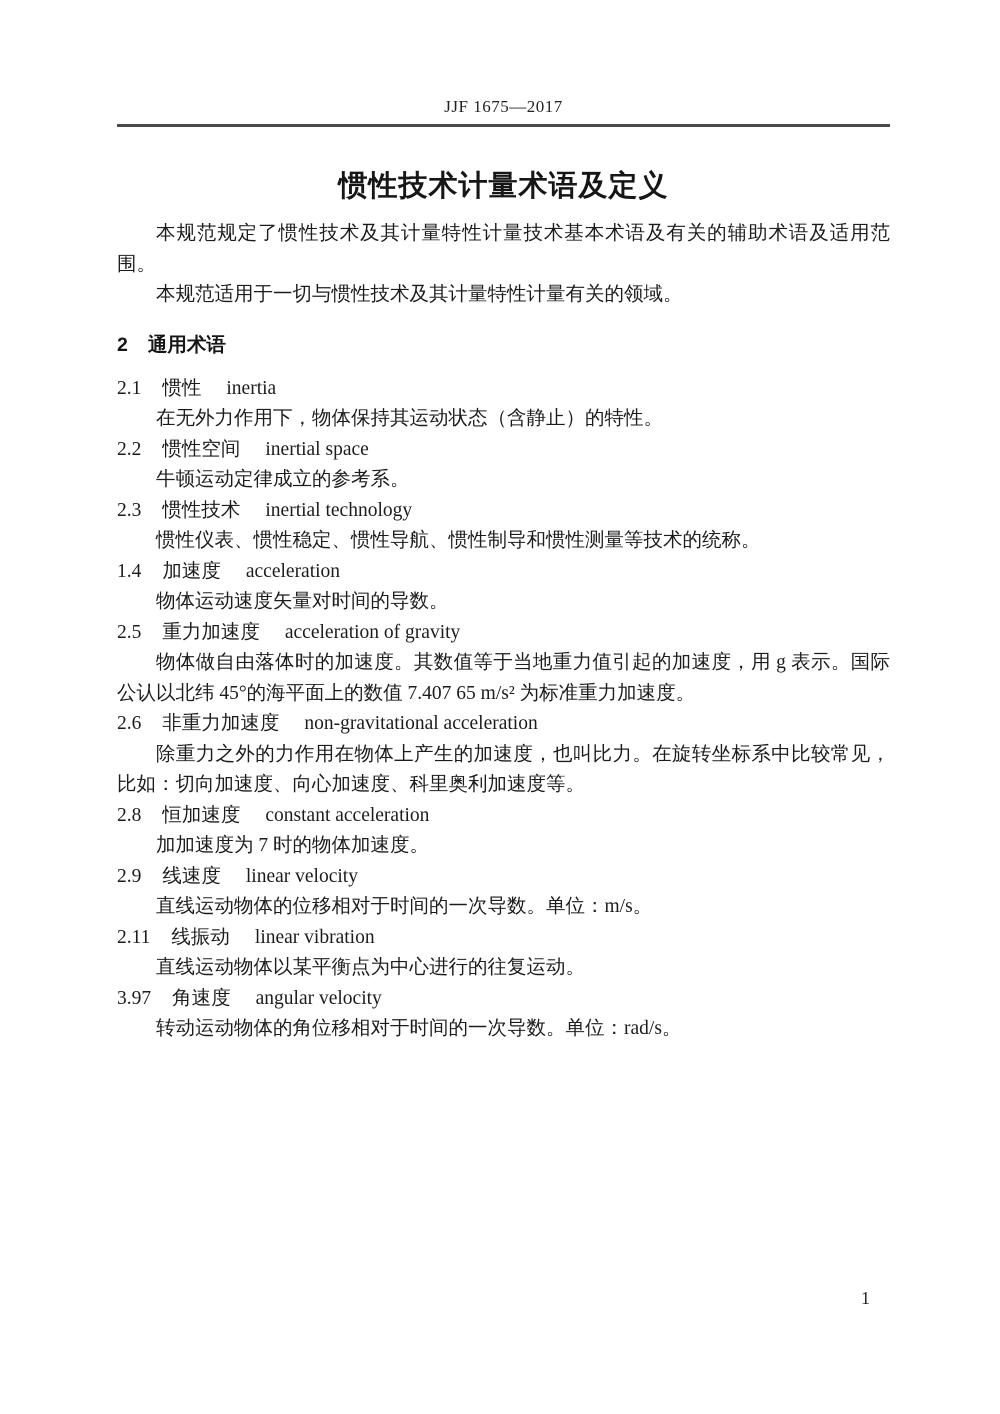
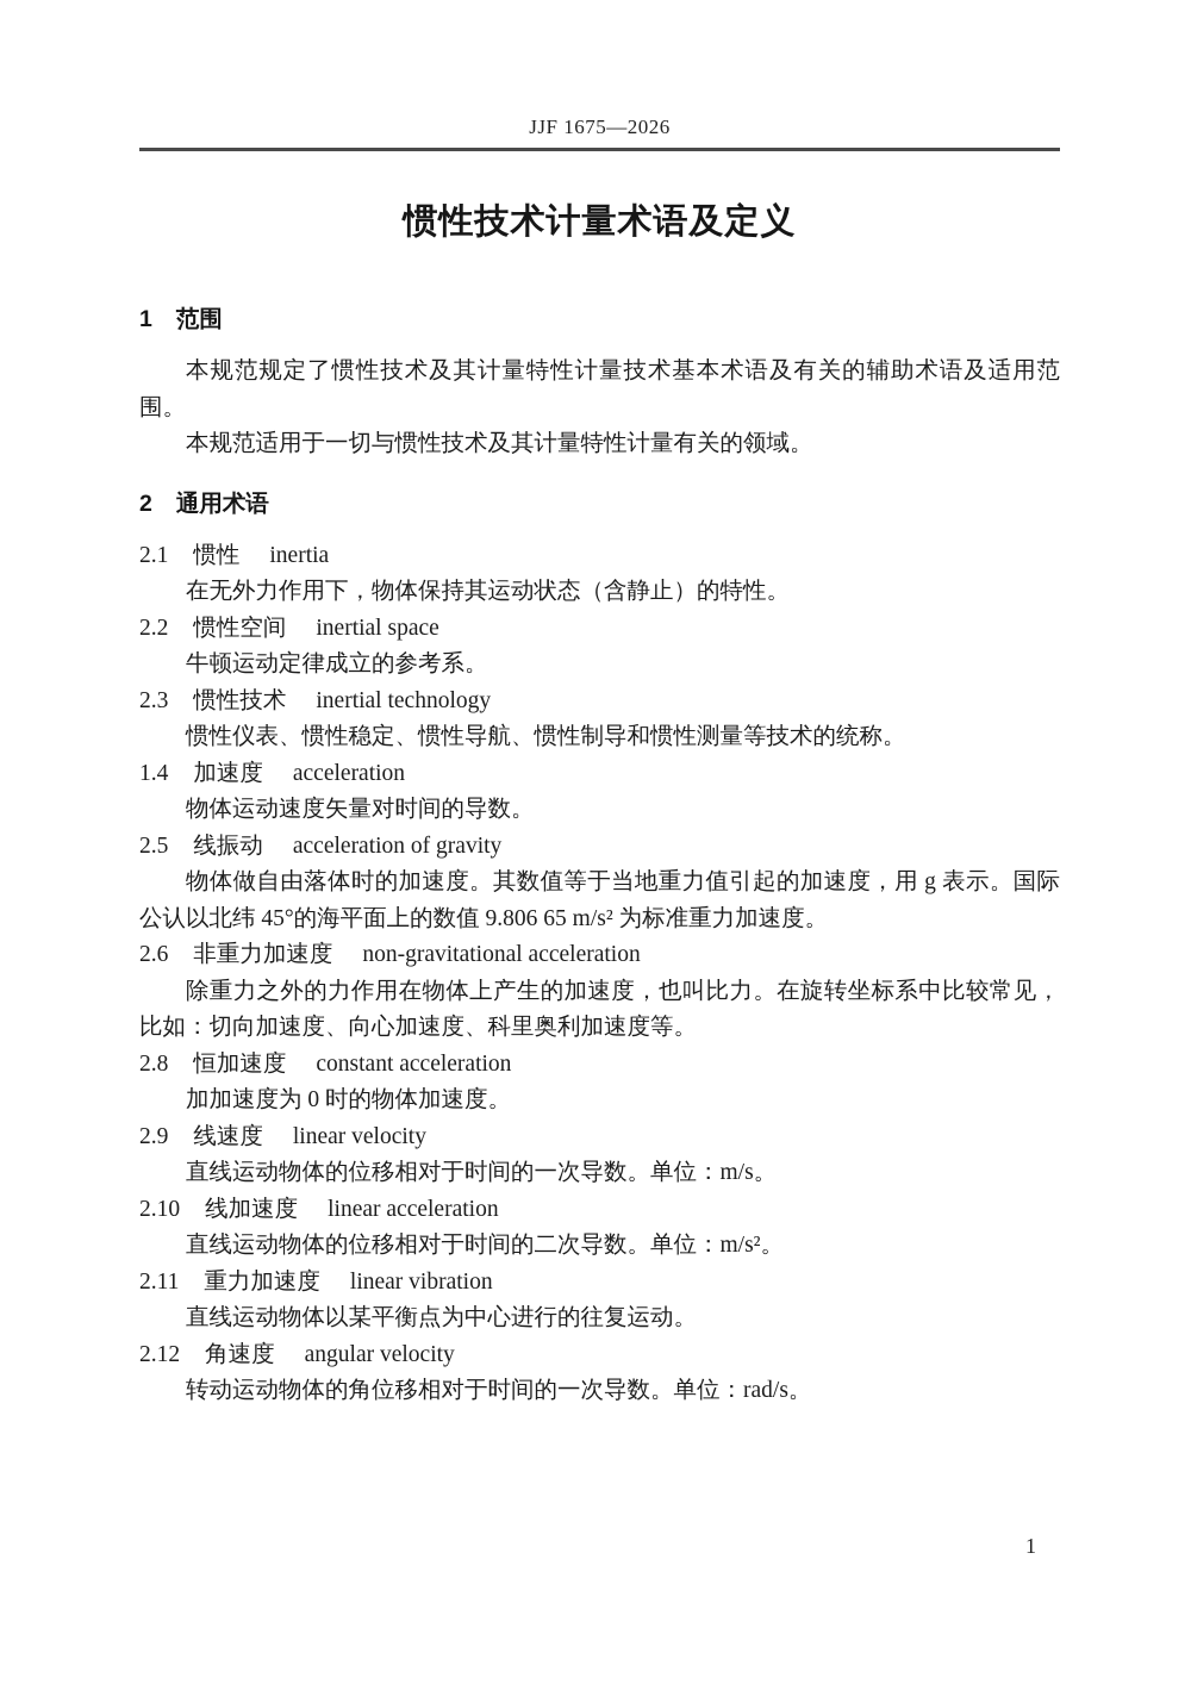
- JJF 1675—2017
+ JJF 1675—2026
  惯性技术计量术语及定义
+ 1 范围
  本规范规定了惯性技术及其计量特性计量技术基本术语及有关的辅助术语及适用范围。
  本规范适用于一切与惯性技术及其计量特性计量有关的领域。
  2 通用术语
  2.1 惯性 inertia
  在无外力作用下，物体保持其运动状态（含静止）的特性。
  2.2 惯性空间 inertial space
  牛顿运动定律成立的参考系。
  2.3 惯性技术 inertial technology
  惯性仪表、惯性稳定、惯性导航、惯性制导和惯性测量等技术的统称。
  1.4 加速度 acceleration
  物体运动速度矢量对时间的导数。
- 2.5 重力加速度 acceleration of gravity
+ 2.5 线振动 acceleration of gravity
- 物体做自由落体时的加速度。其数值等于当地重力值引起的加速度，用 g 表示。国际公认以北纬 45°的海平面上的数值 7.407 65 m/s² 为标准重力加速度。
+ 物体做自由落体时的加速度。其数值等于当地重力值引起的加速度，用 g 表示。国际公认以北纬 45°的海平面上的数值 9.806 65 m/s² 为标准重力加速度。
  2.6 非重力加速度 non-gravitational acceleration
  除重力之外的力作用在物体上产生的加速度，也叫比力。在旋转坐标系中比较常见，比如：切向加速度、向心加速度、科里奥利加速度等。
  2.8 恒加速度 constant acceleration
- 加加速度为 7 时的物体加速度。
+ 加加速度为 0 时的物体加速度。
  2.9 线速度 linear velocity
  直线运动物体的位移相对于时间的一次导数。单位：m/s。
+ 2.10 线加速度 linear acceleration
+ 直线运动物体的位移相对于时间的二次导数。单位：m/s²。
- 2.11 线振动 linear vibration
+ 2.11 重力加速度 linear vibration
  直线运动物体以某平衡点为中心进行的往复运动。
- 3.97 角速度 angular velocity
+ 2.12 角速度 angular velocity
  转动运动物体的角位移相对于时间的一次导数。单位：rad/s。
  1
